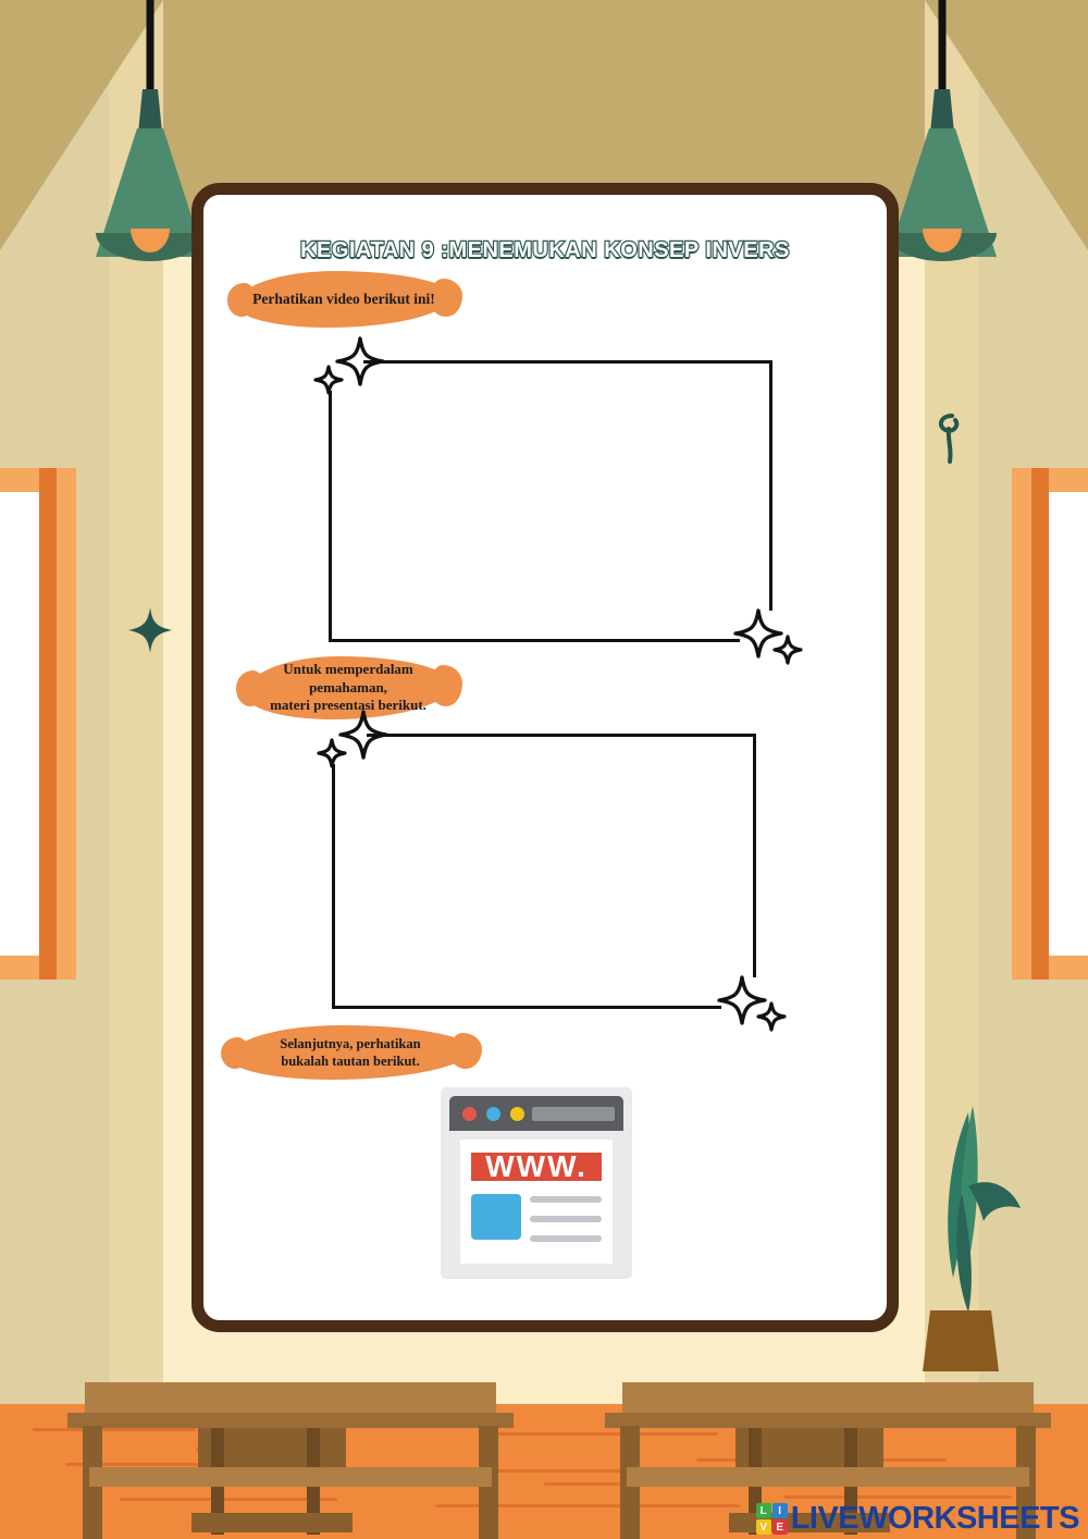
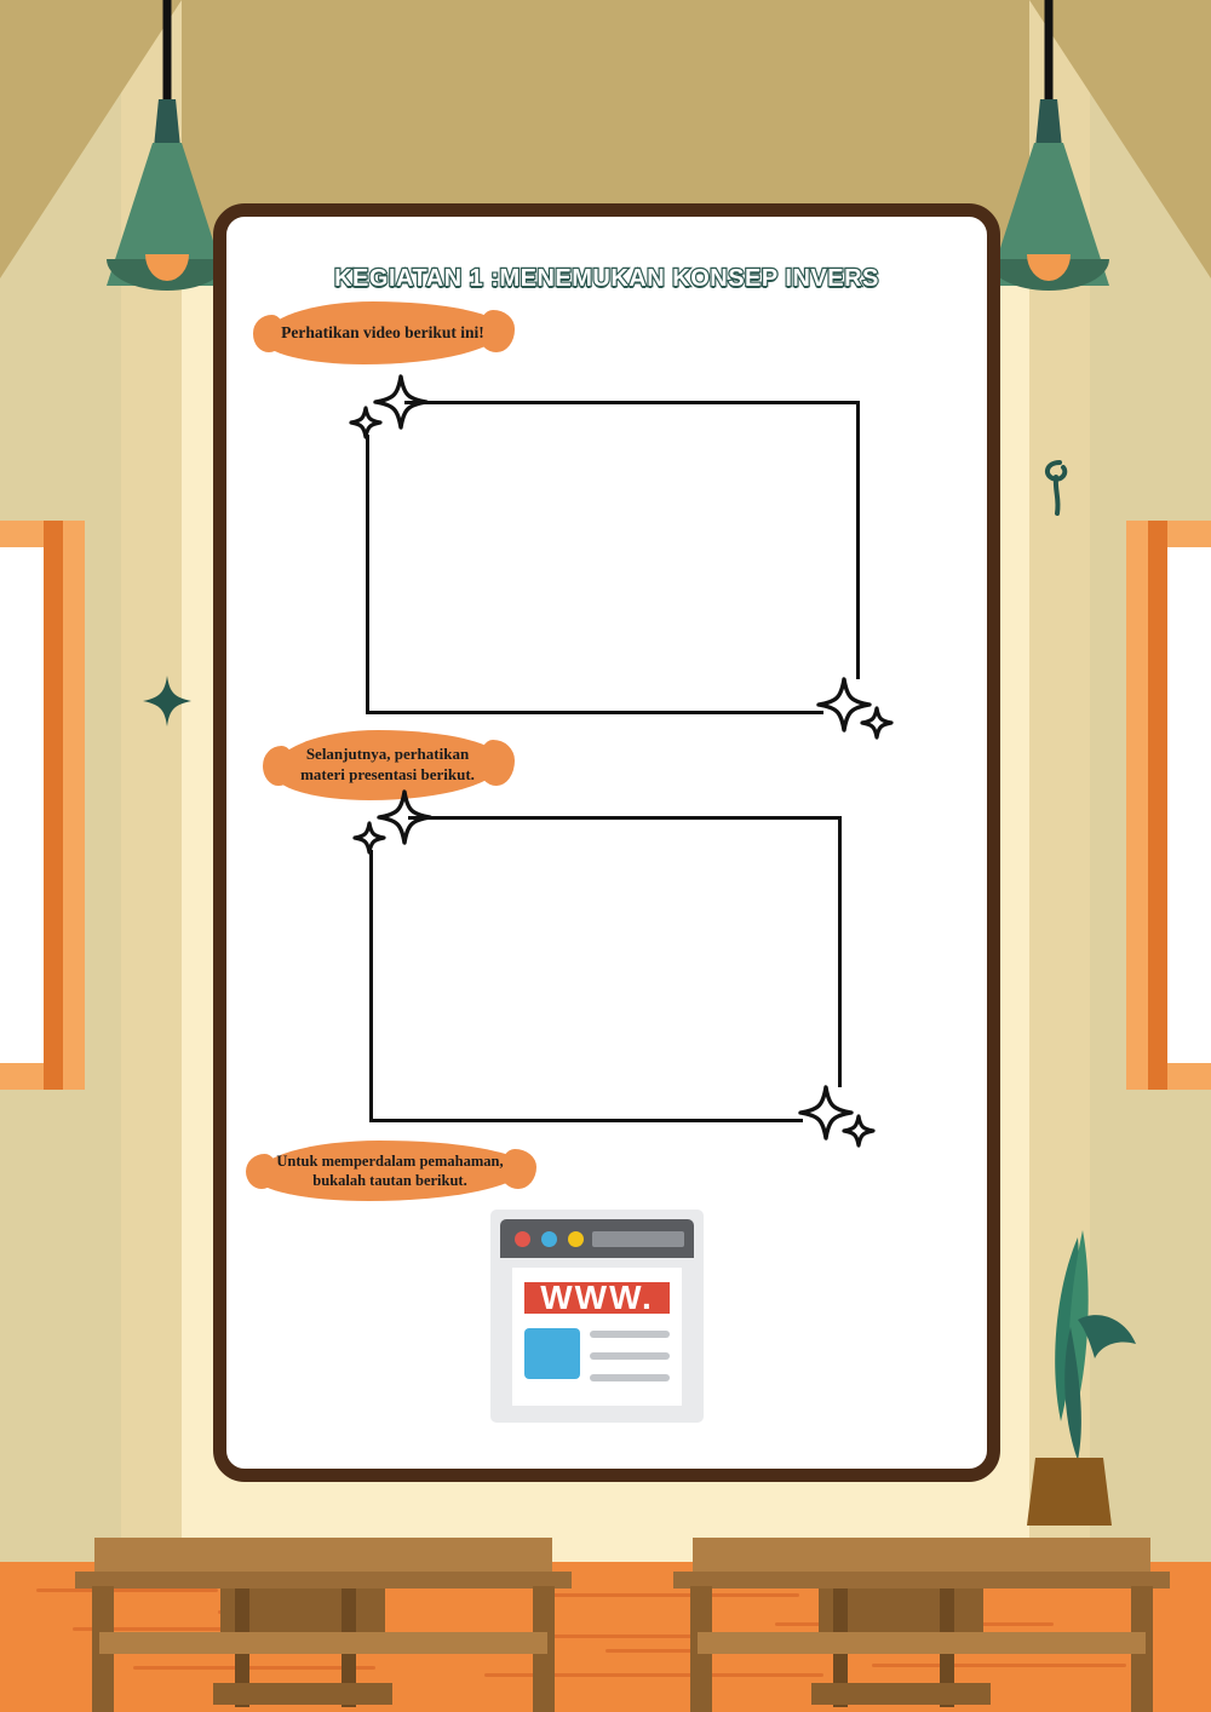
- KEGIATAN 9 :MENEMUKAN KONSEP INVERS
+ KEGIATAN 1 :MENEMUKAN KONSEP INVERS
  Perhatikan video berikut ini!
- Untuk memperdalam pemahaman,
+ Selanjutnya, perhatikan
  materi presentasi berikut.
- Selanjutnya, perhatikan
+ Untuk memperdalam pemahaman,
  bukalah tautan berikut.
  WWW.
- L
- I
- V
- E
- LIVEWORKSHEETS
